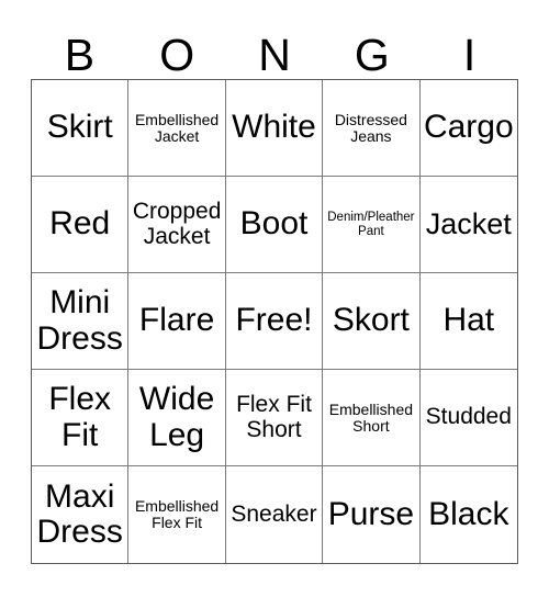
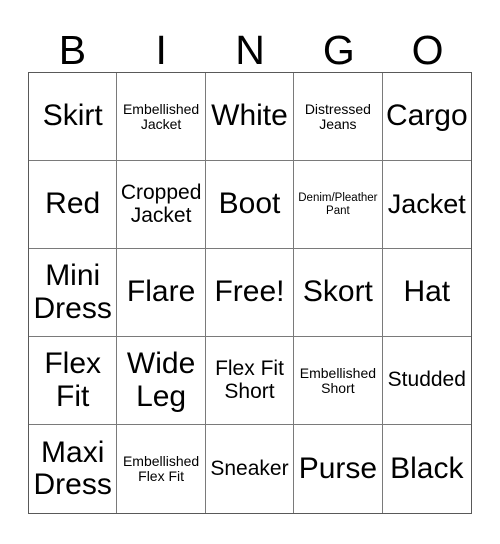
  B
- O
+ I
  N
  G
- I
+ O
  Skirt
  Embellished Jacket
  White
  Distressed Jeans
  Cargo
  Red
  Cropped Jacket
  Boot
  Denim/Pleather Pant
  Jacket
  Mini Dress
  Flare
  Free!
  Skort
  Hat
  Flex Fit
  Wide Leg
  Flex Fit Short
  Embellished Short
  Studded
  Maxi Dress
  Embellished Flex Fit
  Sneaker
  Purse
  Black
